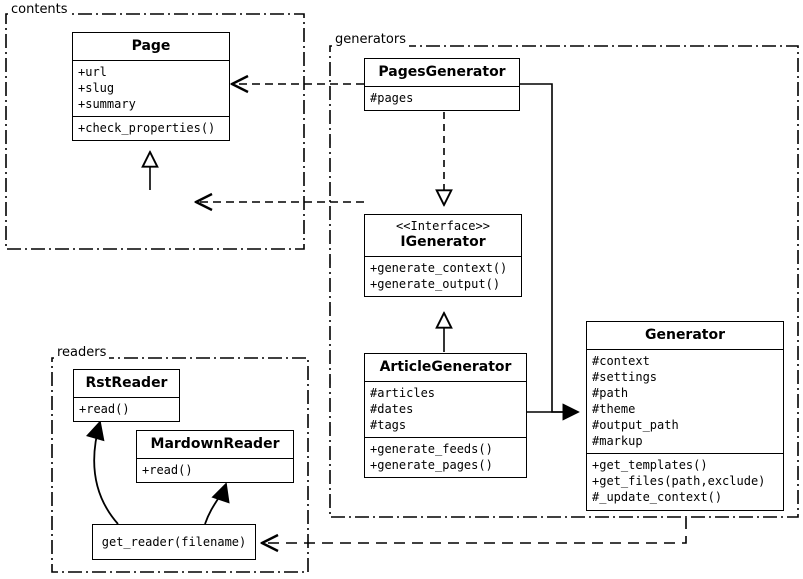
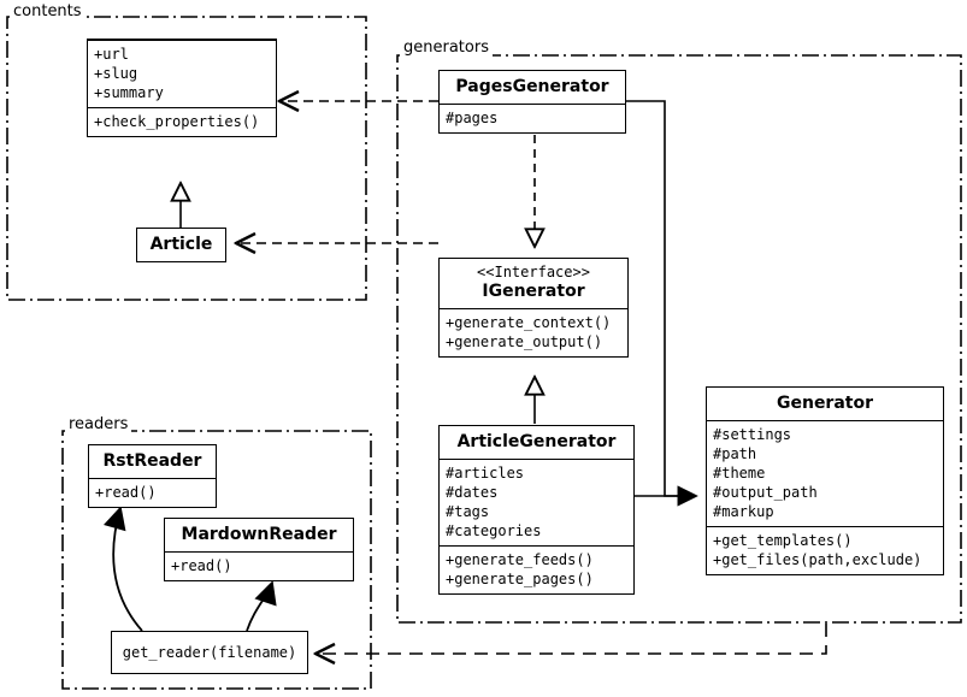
  contents
  generators
  readers
- Page
  +url
  +slug
  +summary
  +check_properties()
+ Article
  PagesGenerator
  #pages
  <<Interface>>
  IGenerator
  +generate_context()
  +generate_output()
  ArticleGenerator
  #articles
  #dates
  #tags
+ #categories
  +generate_feeds()
  +generate_pages()
  Generator
- #context
  #settings
  #path
  #theme
  #output_path
  #markup
  +get_templates()
  +get_files(path,exclude)
- #_update_context()
  RstReader
  +read()
  MardownReader
  +read()
  get_reader(filename)
